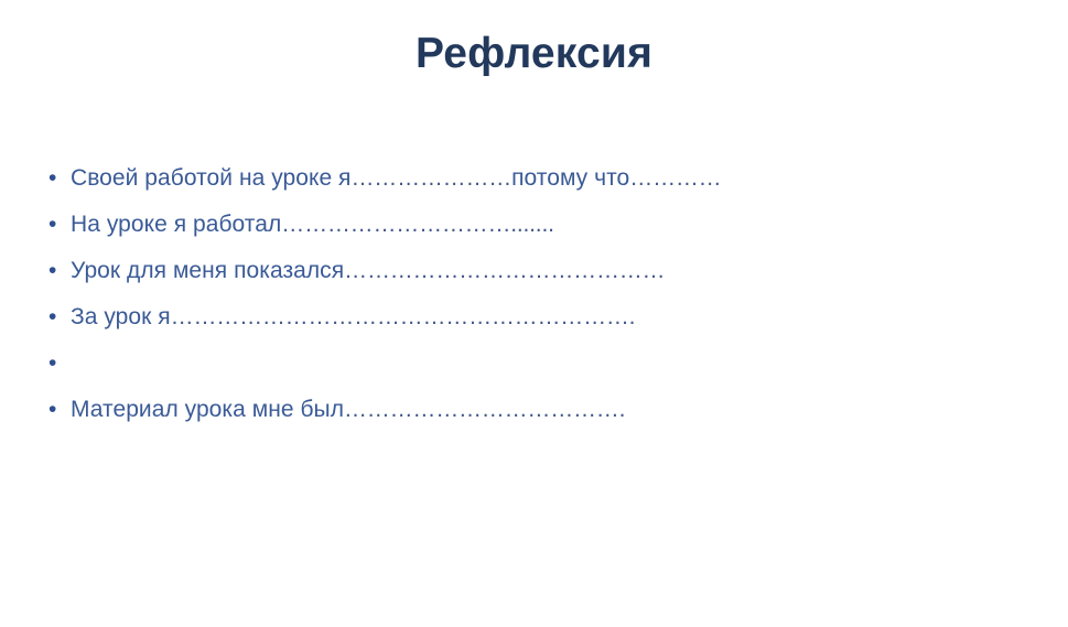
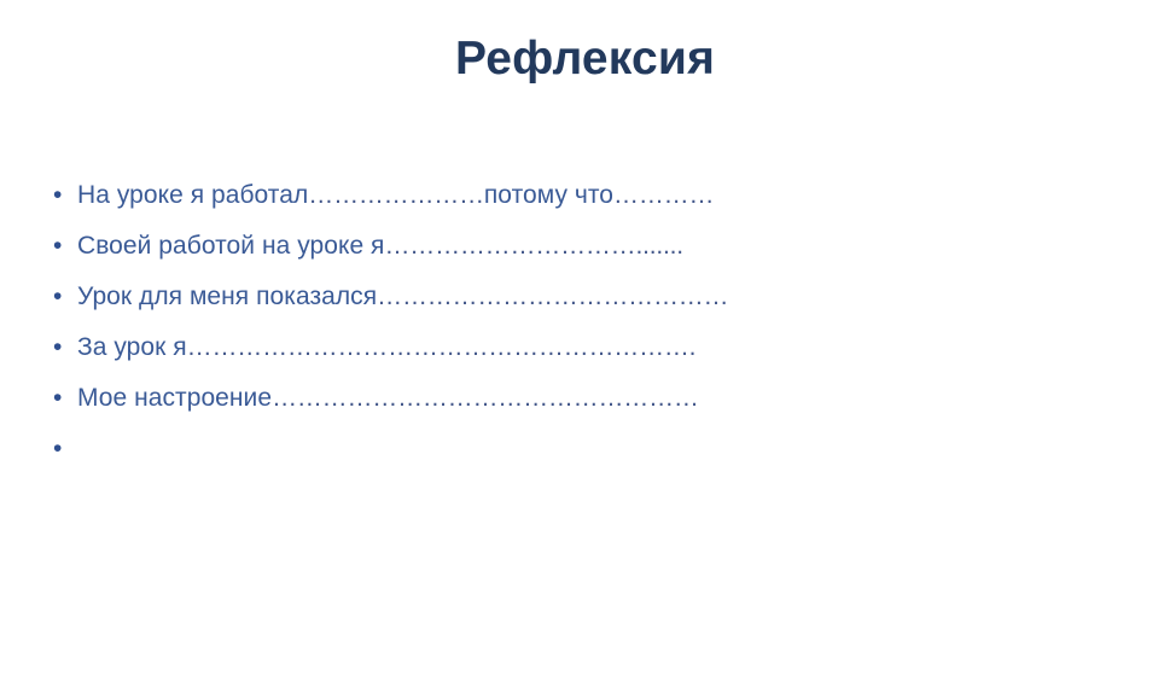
  Рефлексия
  •
- Своей работой на уроке я…………………потому что…………
+ На уроке я работал…………………потому что…………
  •
- На уроке я работал………………………….......
+ Своей работой на уроке я………………………….......
  •
  Урок для меня показался……………………………………
  •
  За урок я…………………………………………………….
  •
+ Мое настроение……………………………………………
  •
- Материал урока мне был……………………………….
